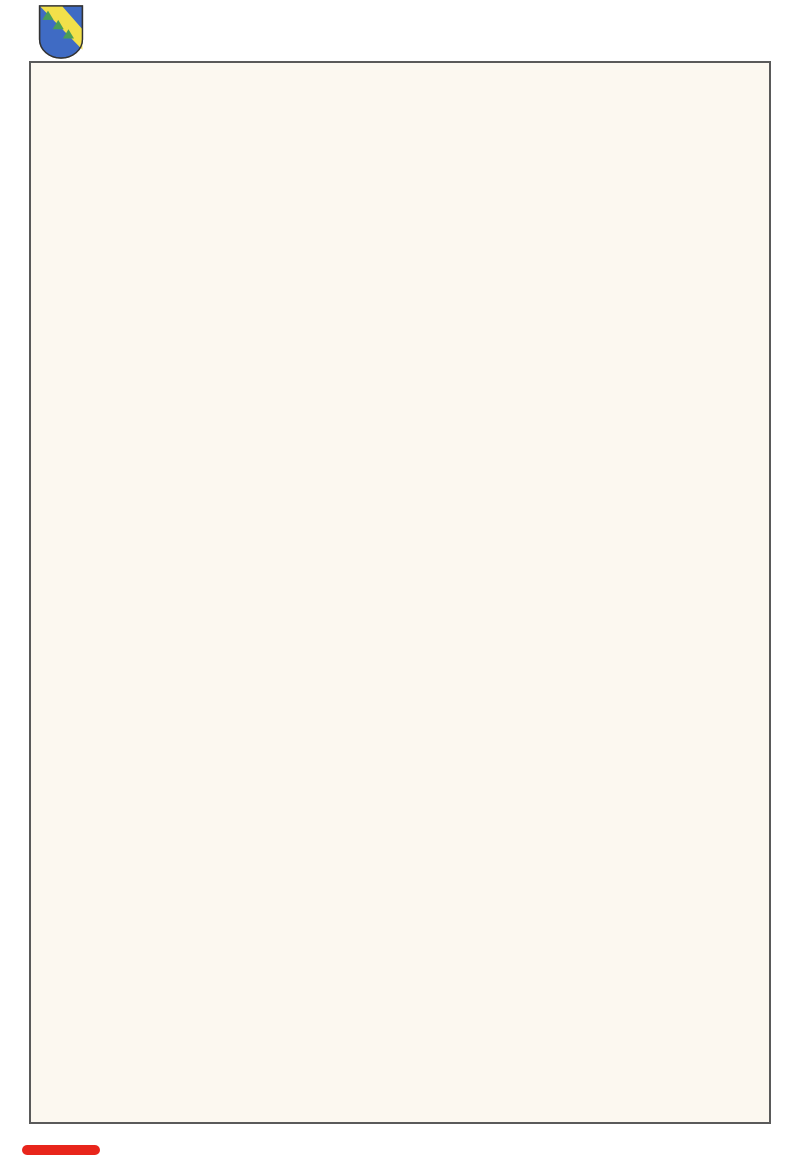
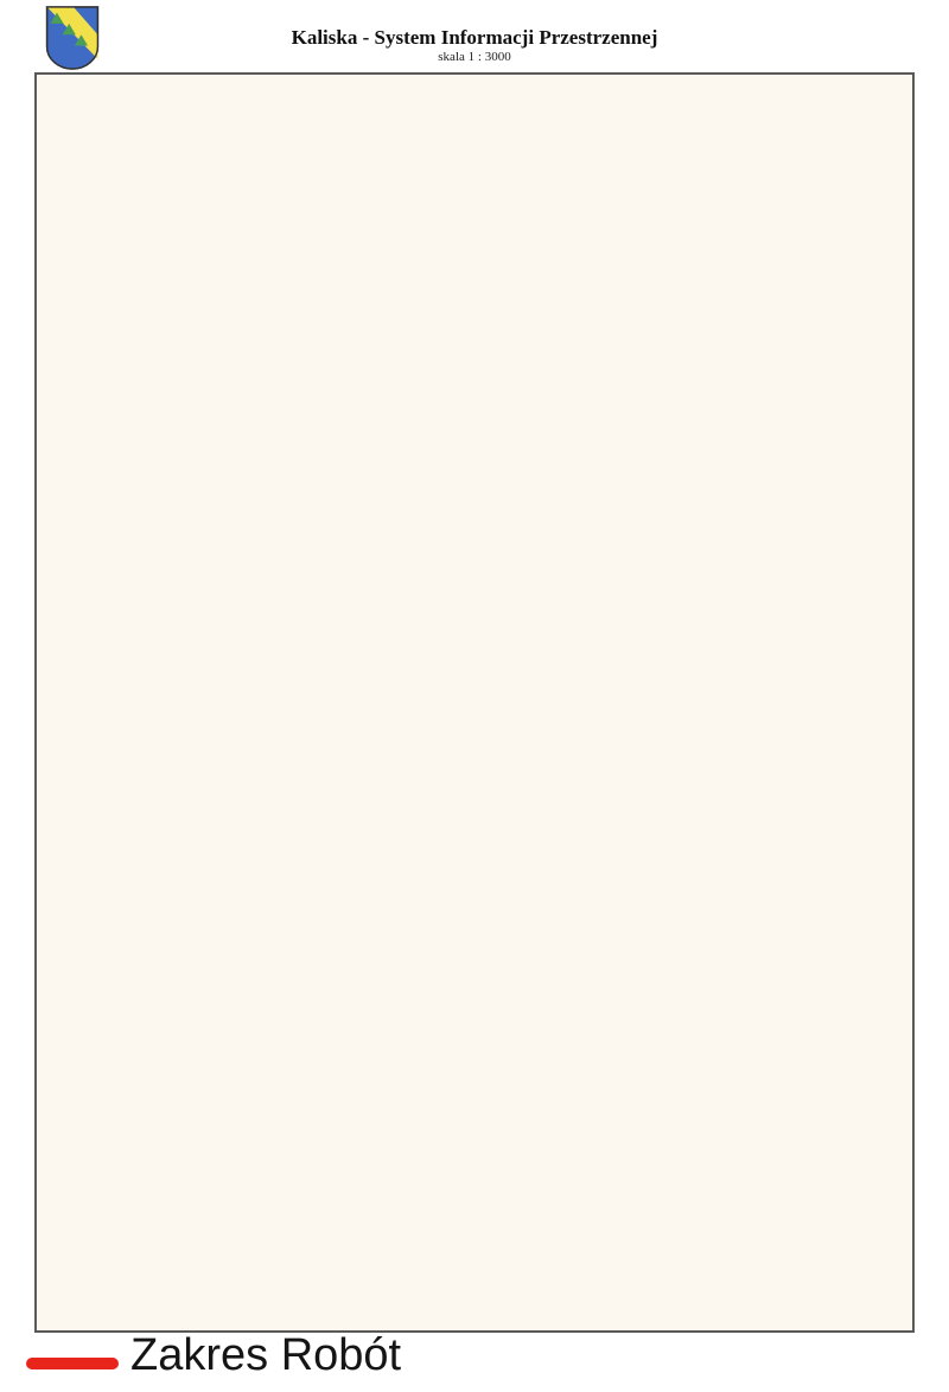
+ Kaliska - System Informacji Przestrzennej
+ skala 1 : 3000
+ Zakres Robót
